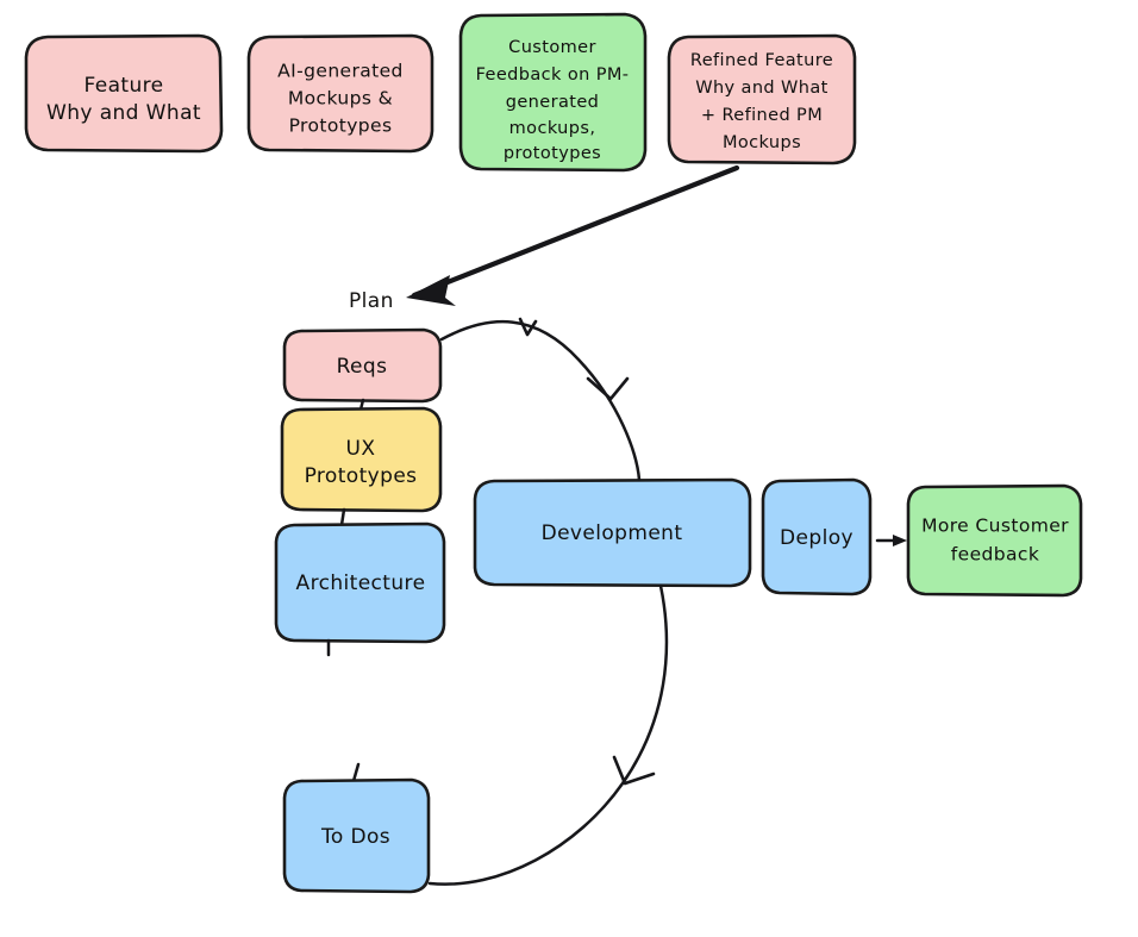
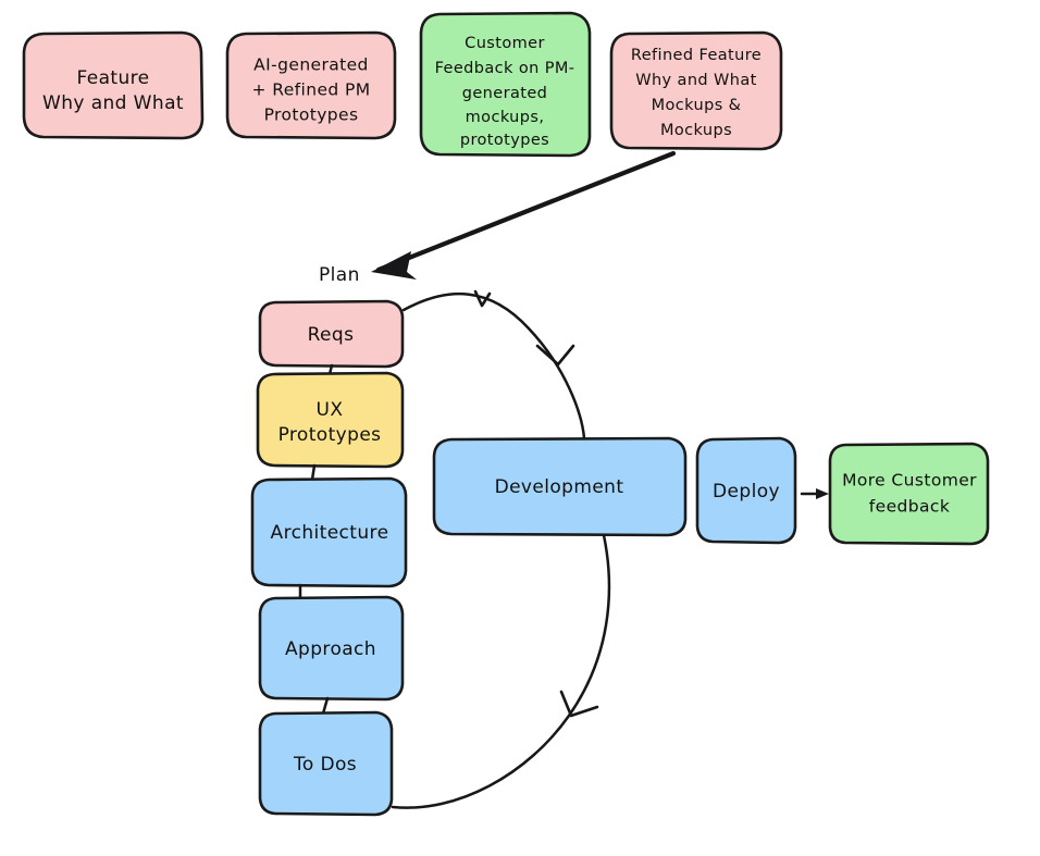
  Feature
  Why and What
  AI-generated
- Mockups &
+ + Refined PM
  Prototypes
  Customer
  Feedback on PM-
  generated
  mockups,
  prototypes
  Refined Feature
  Why and What
- + Refined PM
+ Mockups &
  Mockups
  Plan
  Reqs
  UX
  Prototypes
  Architecture
+ Approach
  To Dos
  Development
  Deploy
  More Customer
  feedback
